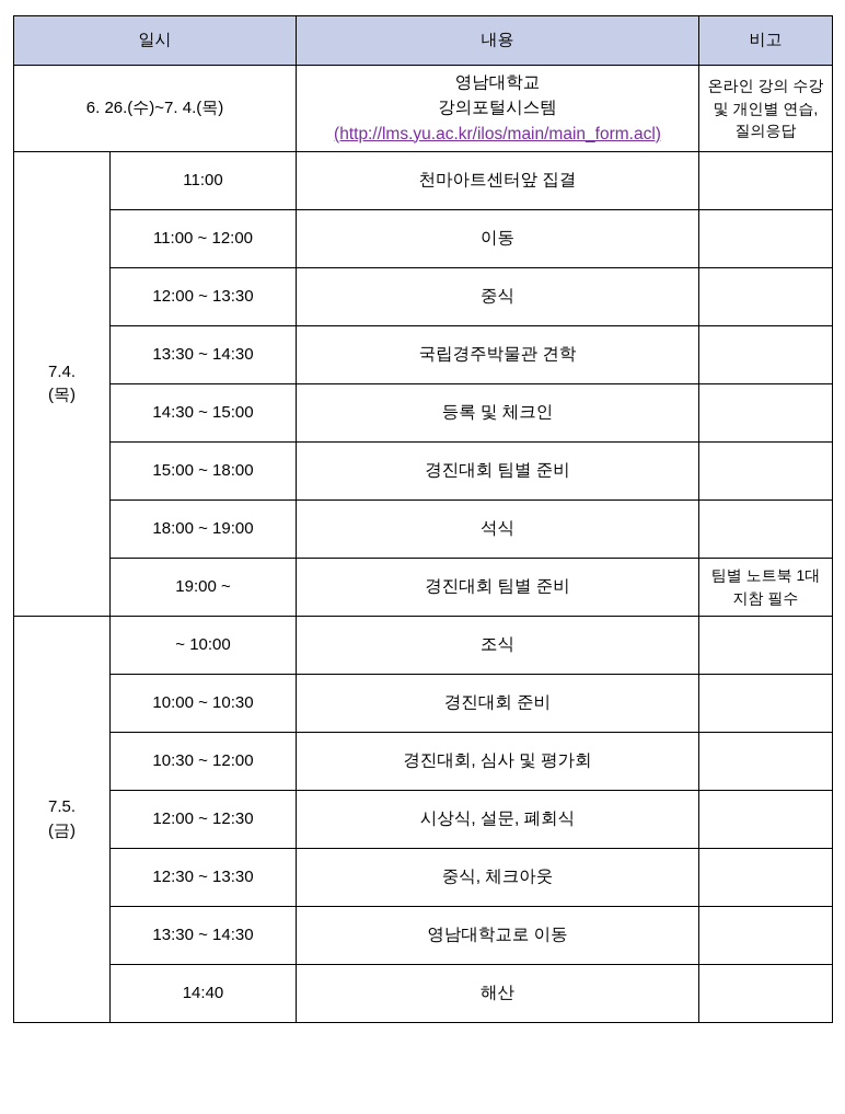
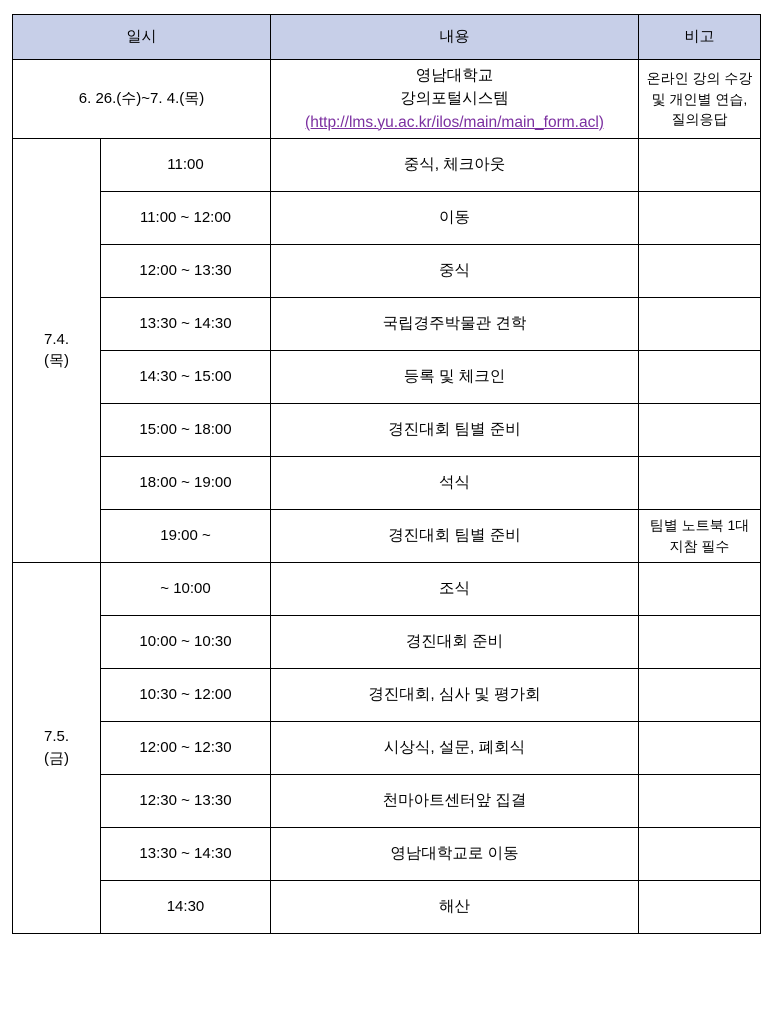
  일시	내용	비고
  6. 26.(수)~7. 4.(목)	영남대학교 강의포털시스템 (http://lms.yu.ac.kr/ilos/main/main_form.acl)	온라인 강의 수강 및 개인별 연습, 질의응답
- 7.4. (목)	11:00	천마아트센터앞 집결
+ 7.4. (목)	11:00	중식, 체크아웃
  11:00 ~ 12:00	이동
  12:00 ~ 13:30	중식
  13:30 ~ 14:30	국립경주박물관 견학
  14:30 ~ 15:00	등록 및 체크인
  15:00 ~ 18:00	경진대회 팀별 준비
  18:00 ~ 19:00	석식
  19:00 ~	경진대회 팀별 준비	팀별 노트북 1대 지참 필수
  7.5. (금)	~ 10:00	조식
  10:00 ~ 10:30	경진대회 준비
  10:30 ~ 12:00	경진대회, 심사 및 평가회
  12:00 ~ 12:30	시상식, 설문, 폐회식
- 12:30 ~ 13:30	중식, 체크아웃
+ 12:30 ~ 13:30	천마아트센터앞 집결
  13:30 ~ 14:30	영남대학교로 이동
- 14:40	해산
+ 14:30	해산
